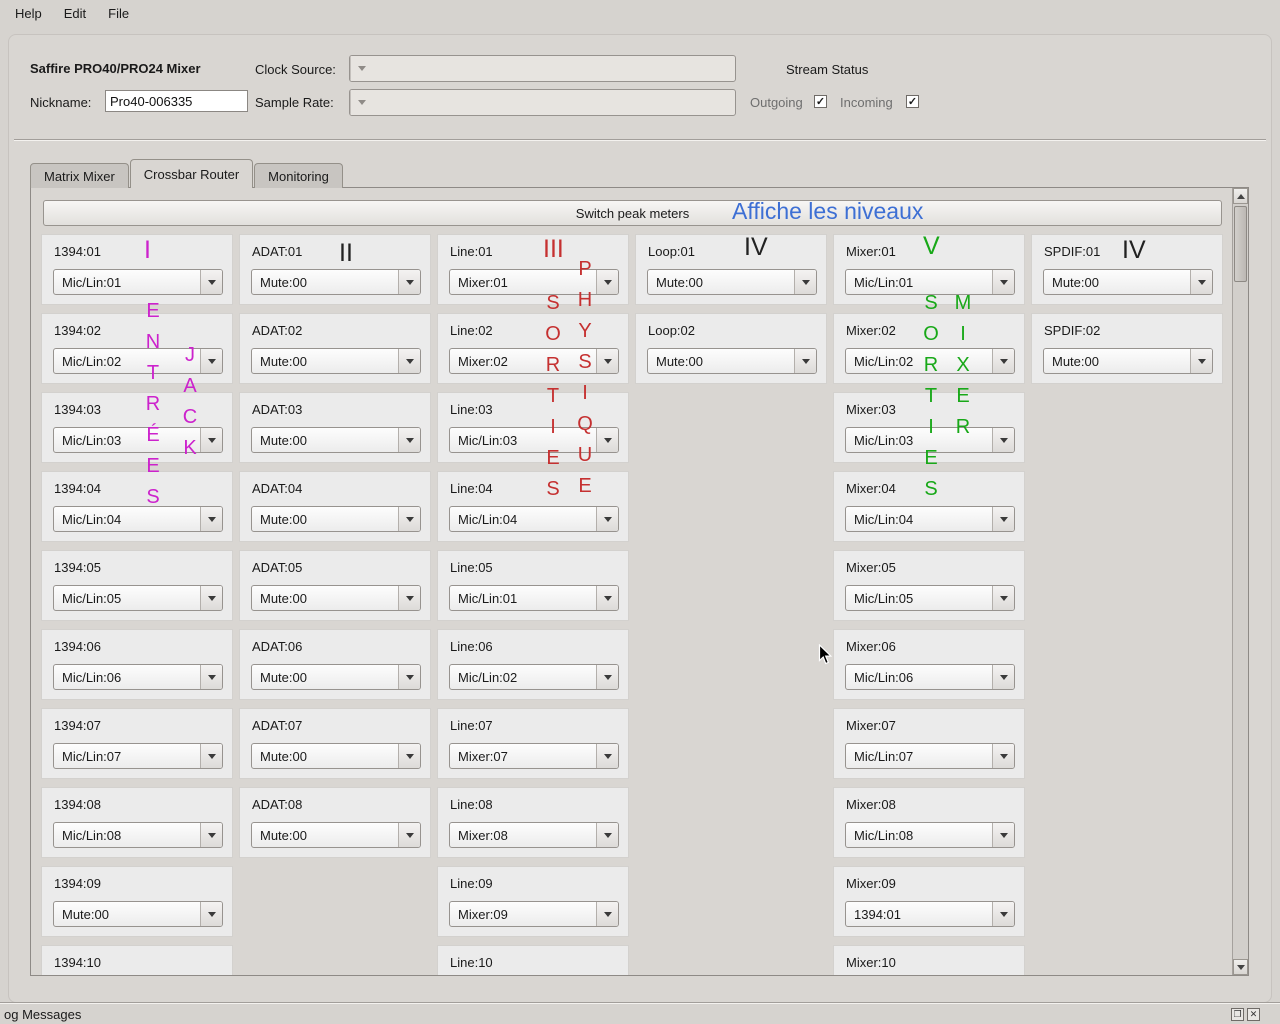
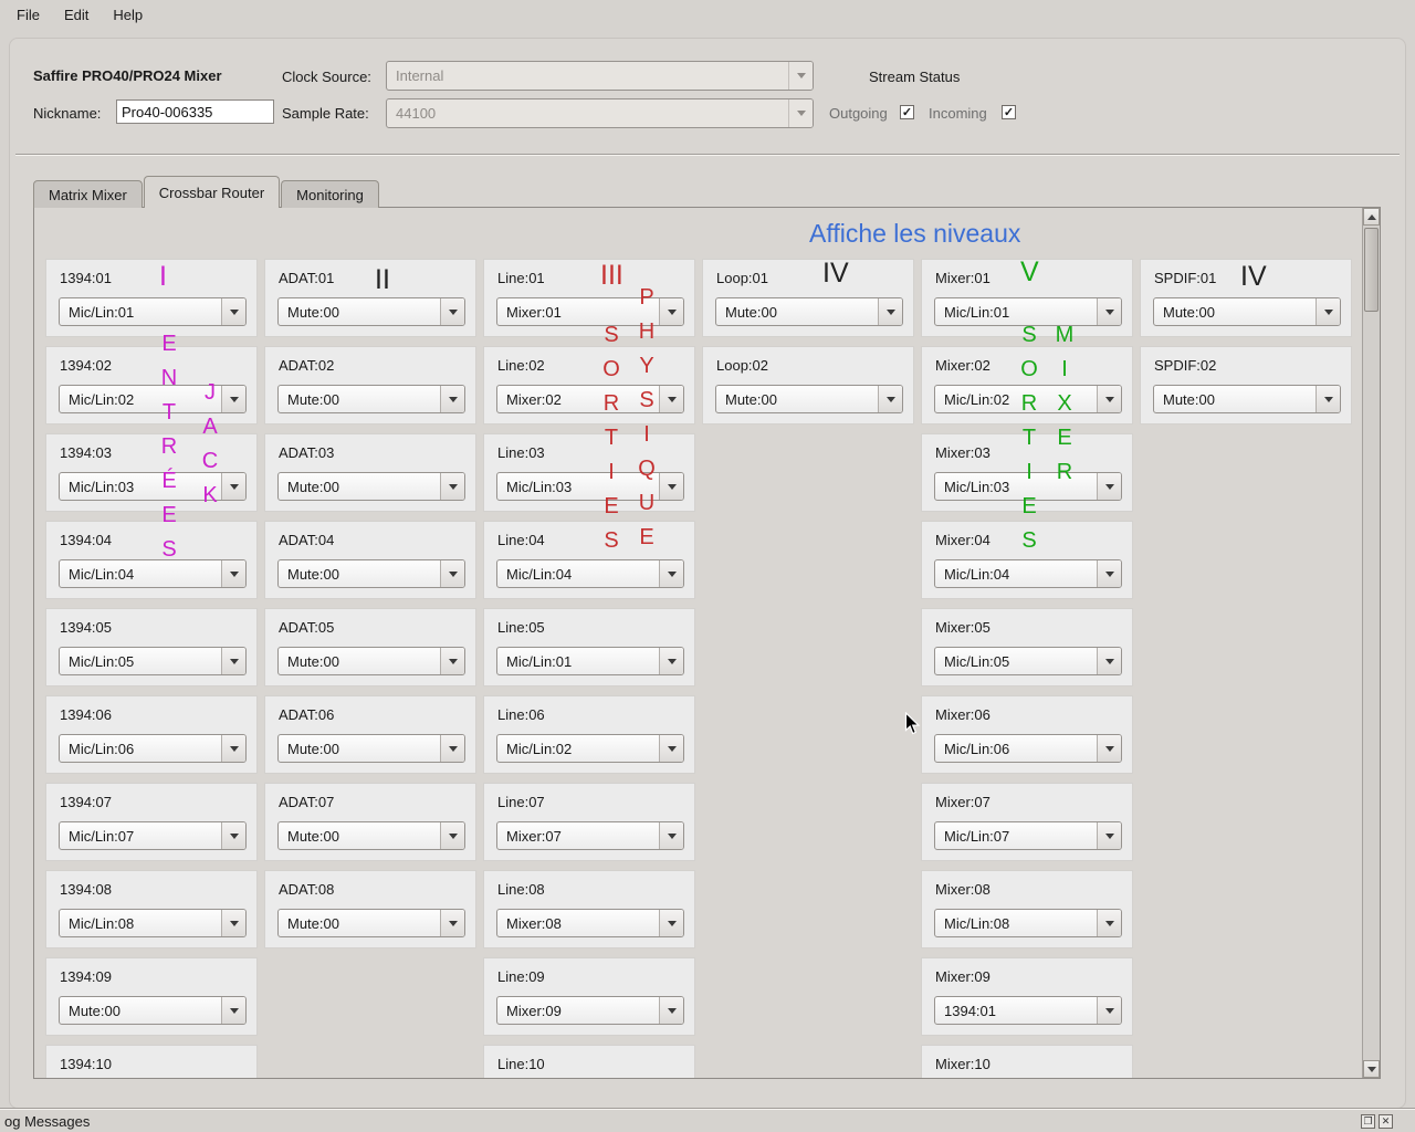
- Help
+ File
  Edit
- File
+ Help
  Saffire PRO40/PRO24 Mixer
  Clock Source:
+ Internal
  Stream Status
  Nickname:
  Pro40-006335
  Sample Rate:
+ 44100
  Outgoing
  Incoming
  Matrix Mixer
  Crossbar Router
  Monitoring
- Switch peak meters
  1394:01
  Mic/Lin:01
  1394:02
  Mic/Lin:02
  1394:03
  Mic/Lin:03
  1394:04
  Mic/Lin:04
  1394:05
  Mic/Lin:05
  1394:06
  Mic/Lin:06
  1394:07
  Mic/Lin:07
  1394:08
  Mic/Lin:08
  1394:09
  Mute:00
  1394:10
  ADAT:01
  Mute:00
  ADAT:02
  Mute:00
  ADAT:03
  Mute:00
  ADAT:04
  Mute:00
  ADAT:05
  Mute:00
  ADAT:06
  Mute:00
  ADAT:07
  Mute:00
  ADAT:08
  Mute:00
  Line:01
  Mixer:01
  Line:02
  Mixer:02
  Line:03
  Mic/Lin:03
  Line:04
  Mic/Lin:04
  Line:05
  Mic/Lin:01
  Line:06
  Mic/Lin:02
  Line:07
  Mixer:07
  Line:08
  Mixer:08
  Line:09
  Mixer:09
  Line:10
  Loop:01
  Mute:00
  Loop:02
  Mute:00
  Mixer:01
  Mic/Lin:01
  Mixer:02
  Mic/Lin:02
  Mixer:03
  Mic/Lin:03
  Mixer:04
  Mic/Lin:04
  Mixer:05
  Mic/Lin:05
  Mixer:06
  Mic/Lin:06
  Mixer:07
  Mic/Lin:07
  Mixer:08
  Mic/Lin:08
  Mixer:09
  1394:01
  Mixer:10
  SPDIF:01
  Mute:00
  SPDIF:02
  Mute:00
  Affiche les niveaux
  I
  II
  III
  IV
  V
  IV
  E
  N
  T
  R
  É
  E
  S
  J
  A
  C
  K
  S
  O
  R
  T
  I
  E
  S
  P
  H
  Y
  S
  I
  Q
  U
  E
  S
  O
  R
  T
  I
  E
  S
  M
  I
  X
  E
  R
  og Messages
  ❐
  ✕
